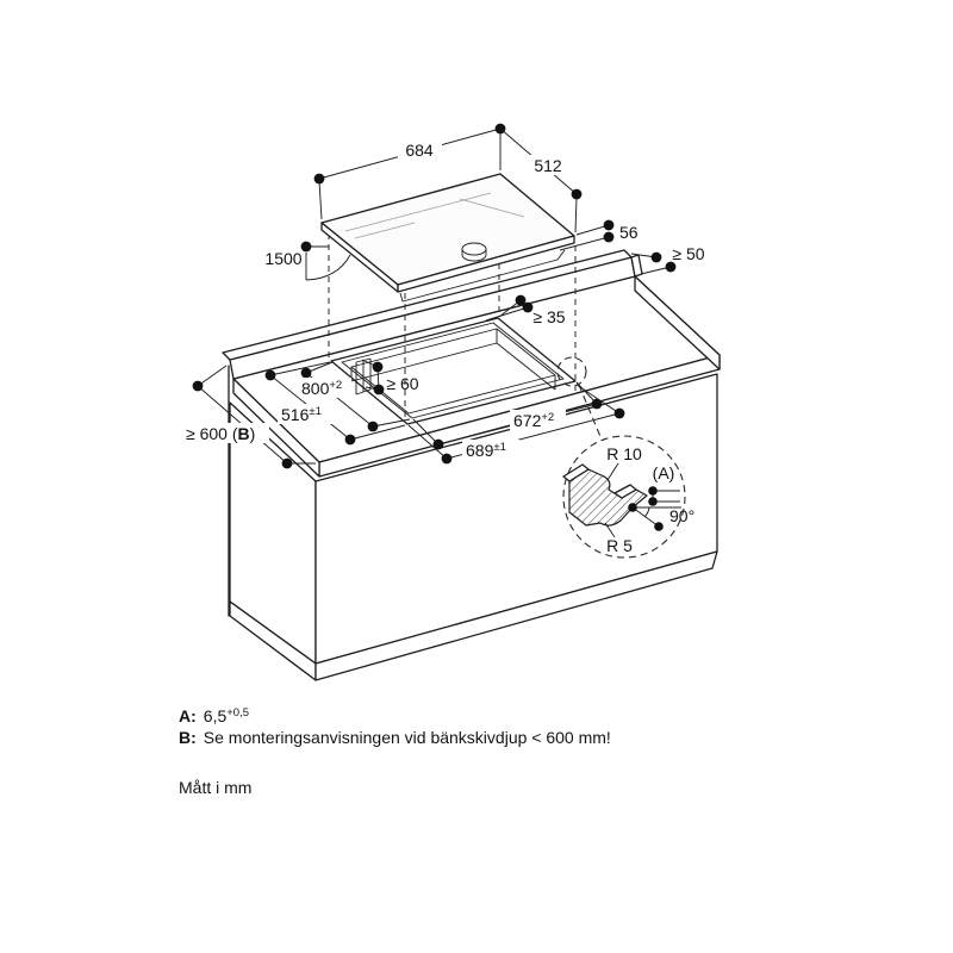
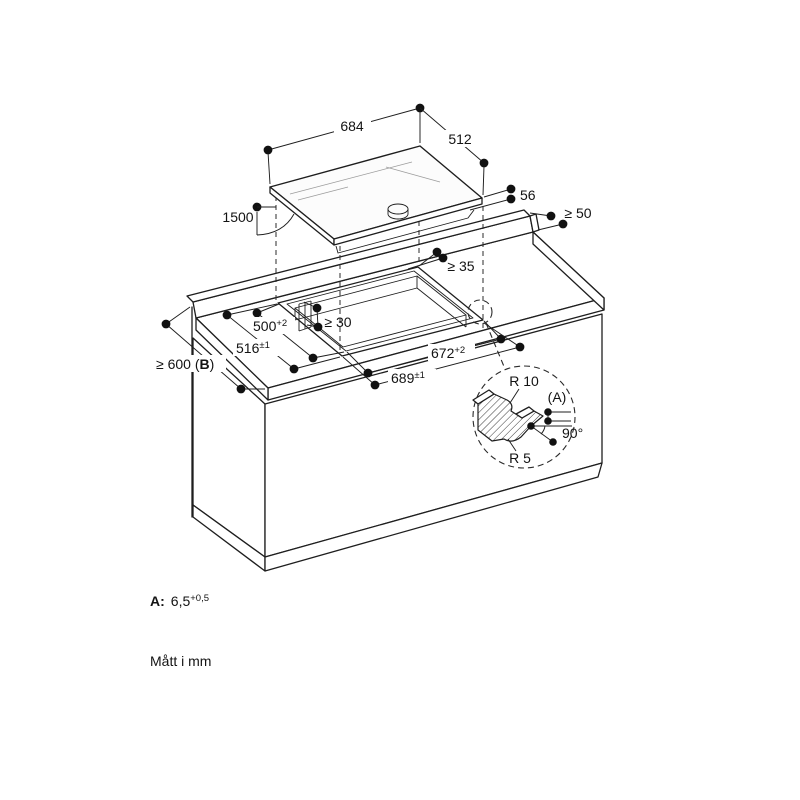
  684
  512
  56
  1500
  ≥ 50
  ≥ 35
- 800+2
+ 500+2
- ≥ 60
+ ≥ 30
  516±1
  672+2
  689±1
  ≥ 600 (B)
  R 10
  (A)
  90°
  R 5
  A: 6,5+0,5
- B: Se monteringsanvisningen vid bänkskivdjup < 600 mm!
  Mått i mm
